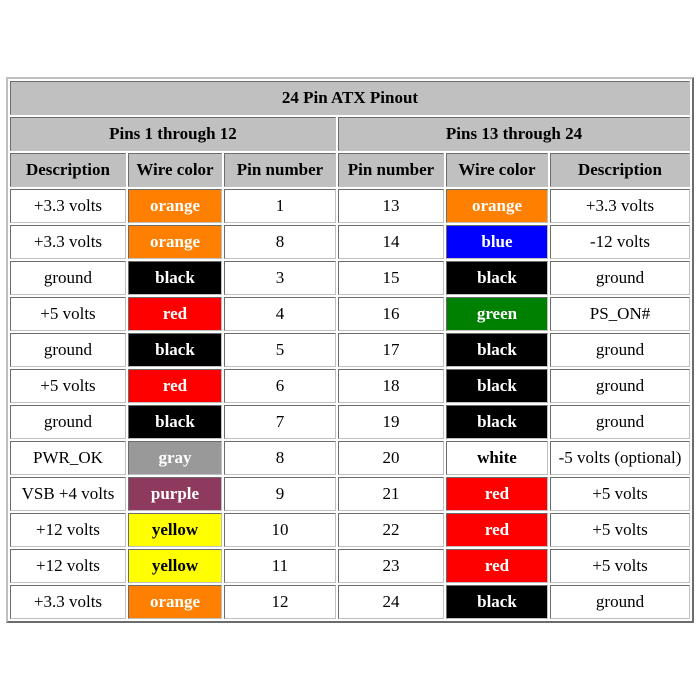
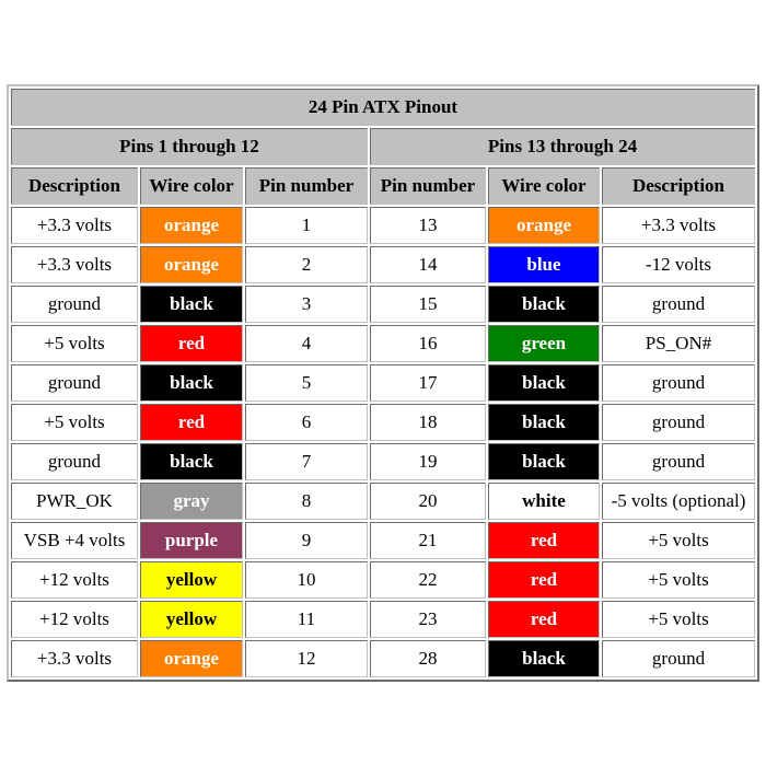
  24 Pin ATX Pinout
  Pins 1 through 12	Pins 13 through 24
  Description	Wire color	Pin number	Pin number	Wire color	Description
  +3.3 volts	orange	1	13	orange	+3.3 volts
- +3.3 volts	orange	8	14	blue	-12 volts
+ +3.3 volts	orange	2	14	blue	-12 volts
  ground	black	3	15	black	ground
  +5 volts	red	4	16	green	PS_ON#
  ground	black	5	17	black	ground
  +5 volts	red	6	18	black	ground
  ground	black	7	19	black	ground
  PWR_OK	gray	8	20	white	-5 volts (optional)
  VSB +4 volts	purple	9	21	red	+5 volts
  +12 volts	yellow	10	22	red	+5 volts
  +12 volts	yellow	11	23	red	+5 volts
- +3.3 volts	orange	12	24	black	ground
+ +3.3 volts	orange	12	28	black	ground
